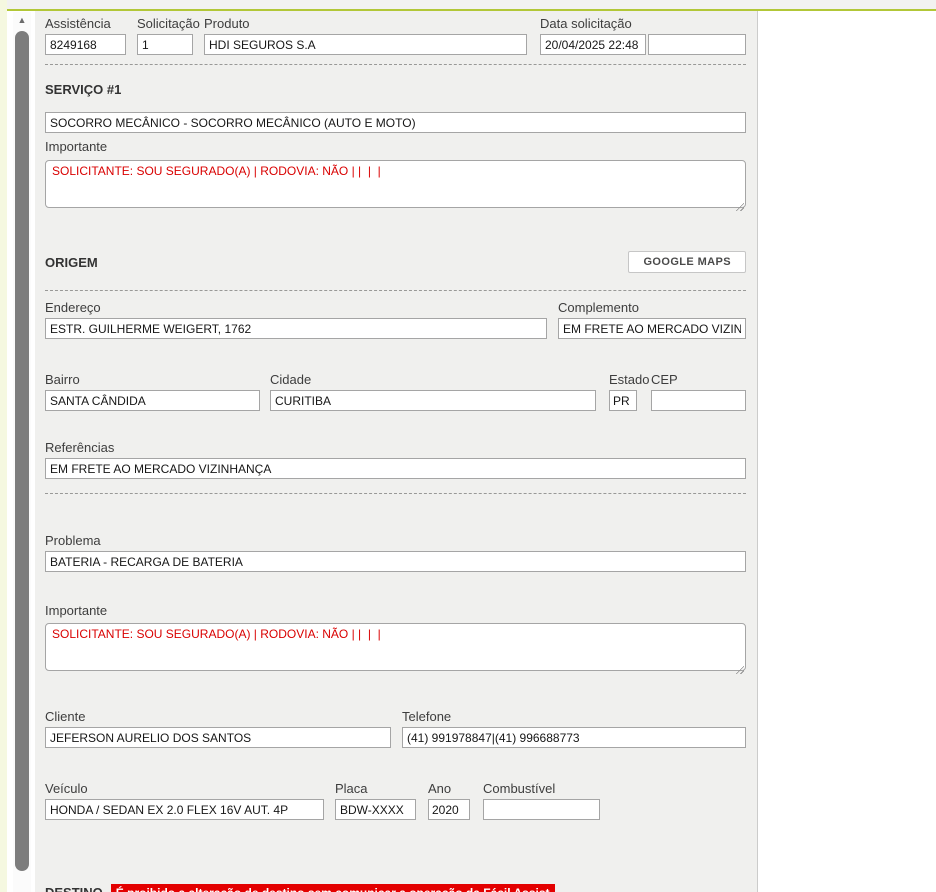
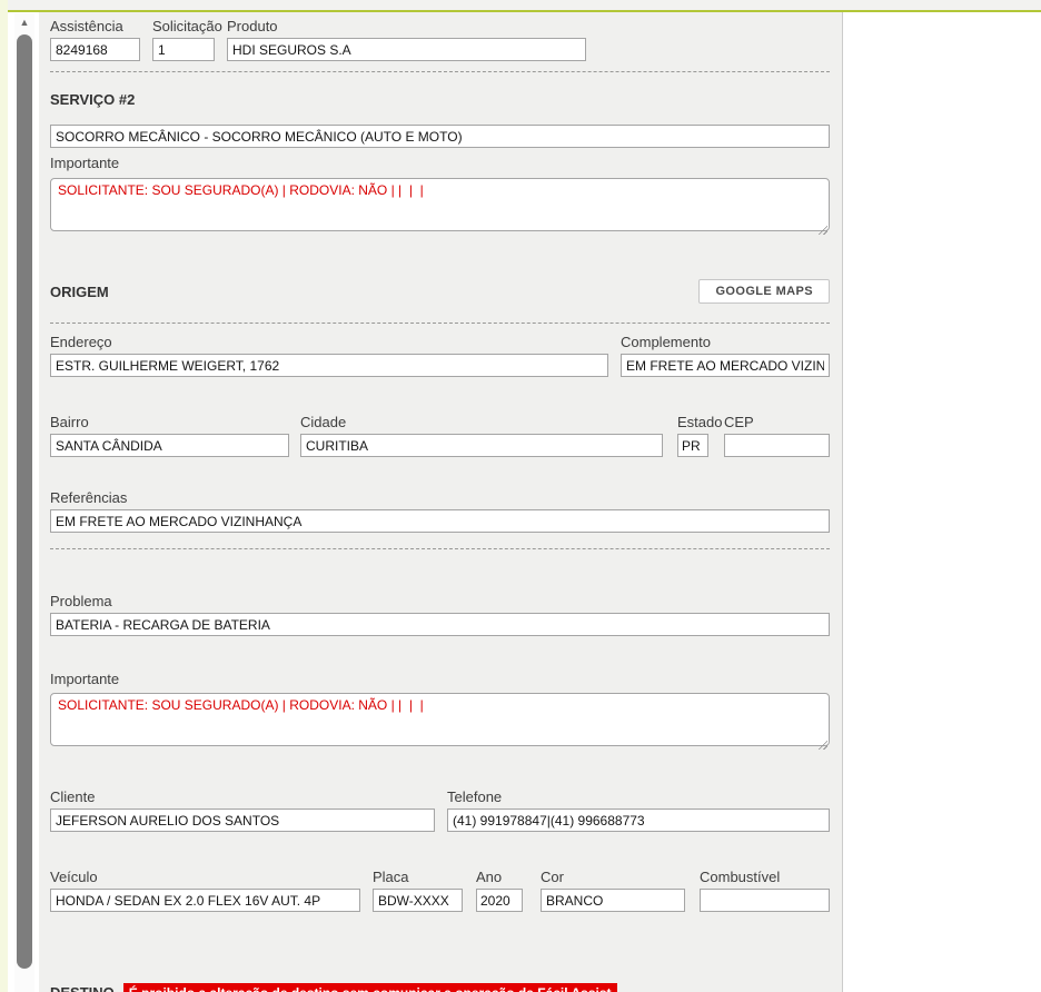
  ▲
  Assistência
  8249168
  Solicitação
  1
  Produto
  HDI SEGUROS S.A
- Data solicitação
- 20/04/2025 22:48
- SERVIÇO #1
+ SERVIÇO #2
  SOCORRO MECÂNICO - SOCORRO MECÂNICO (AUTO E MOTO)
  Importante
  SOLICITANTE: SOU SEGURADO(A) | RODOVIA: NÃO | | | |
  ORIGEM
  GOOGLE MAPS
  Endereço
  ESTR. GUILHERME WEIGERT, 1762
  Complemento
  EM FRETE AO MERCADO VIZIN
  Bairro
  SANTA CÂNDIDA
  Cidade
  CURITIBA
  Estado
  PR
  CEP
  Referências
  EM FRETE AO MERCADO VIZINHANÇA
  Problema
  BATERIA - RECARGA DE BATERIA
  Importante
  SOLICITANTE: SOU SEGURADO(A) | RODOVIA: NÃO | | | |
  Cliente
  JEFERSON AURELIO DOS SANTOS
  Telefone
  (41) 991978847|(41) 996688773
  Veículo
  HONDA / SEDAN EX 2.0 FLEX 16V AUT. 4P
  Placa
  BDW-XXXX
  Ano
  2020
+ Cor
+ BRANCO
  Combustível
